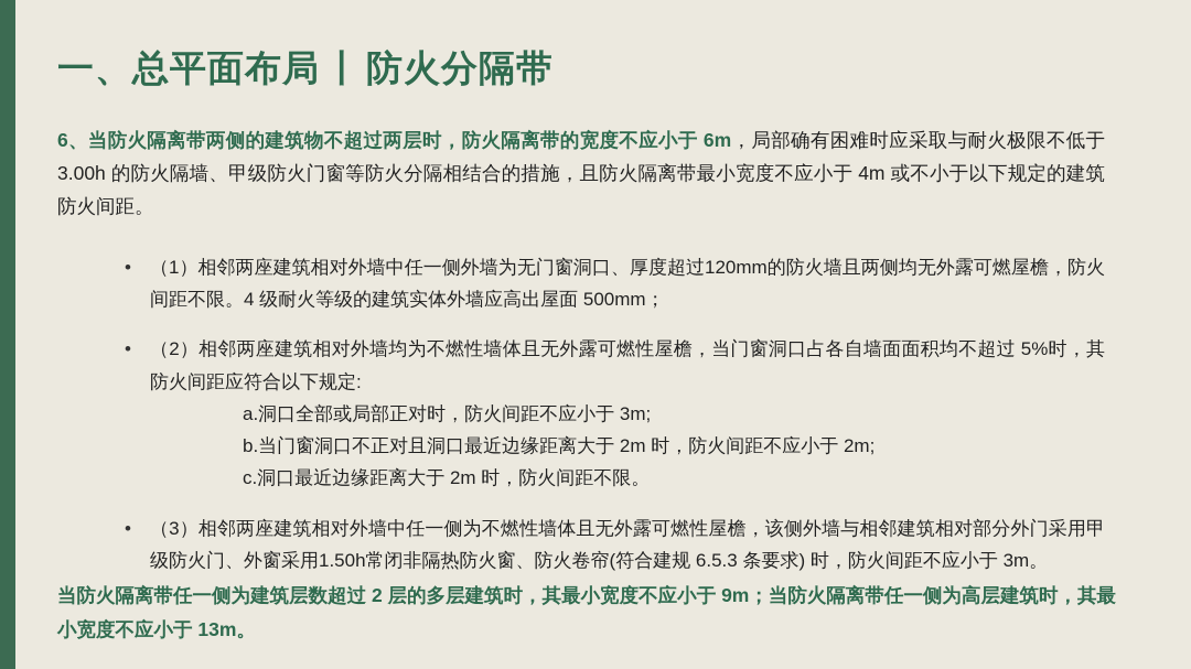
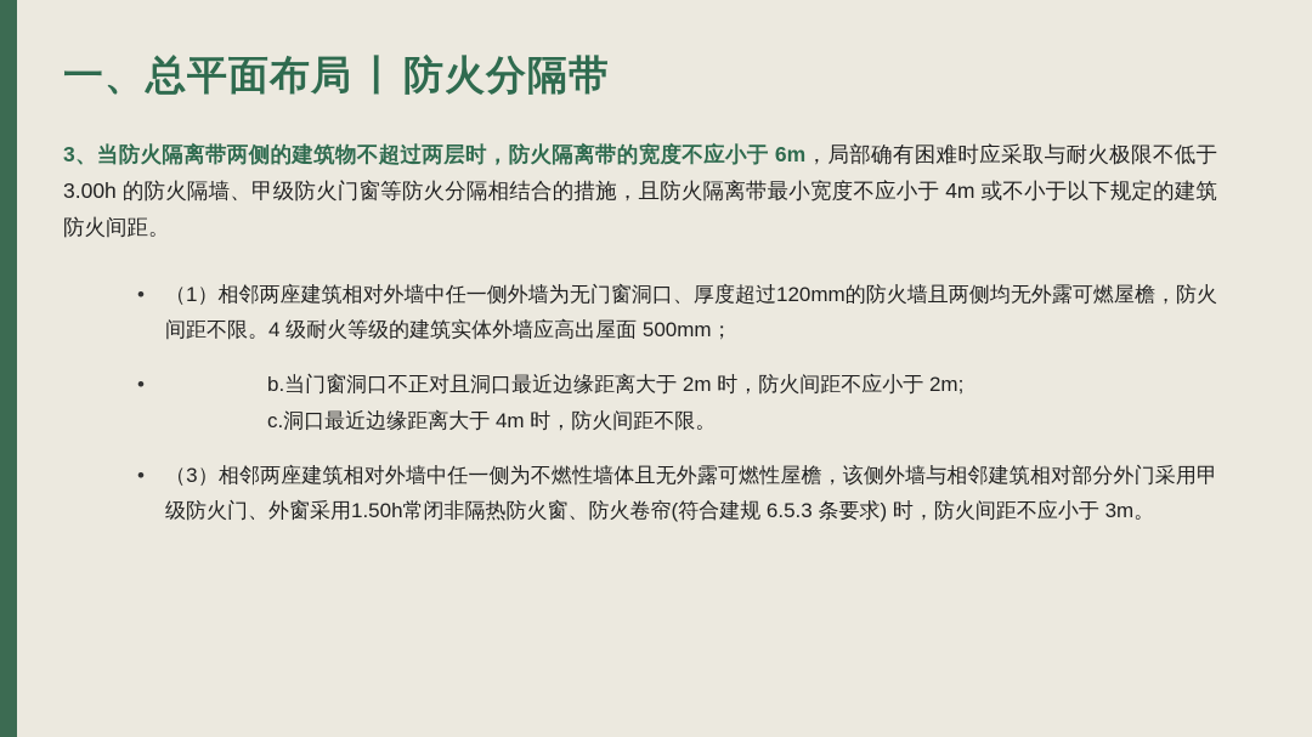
  一、总平面布局丨防火分隔带
- 6、当防火隔离带两侧的建筑物不超过两层时，防火隔离带的宽度不应小于 6m，局部确有困难时应采取与耐火极限不低于 3.00h 的防火隔墙、甲级防火门窗等防火分隔相结合的措施，且防火隔离带最小宽度不应小于 4m 或不小于以下规定的建筑防火间距。
+ 3、当防火隔离带两侧的建筑物不超过两层时，防火隔离带的宽度不应小于 6m，局部确有困难时应采取与耐火极限不低于 3.00h 的防火隔墙、甲级防火门窗等防火分隔相结合的措施，且防火隔离带最小宽度不应小于 4m 或不小于以下规定的建筑防火间距。
  •
  （1）相邻两座建筑相对外墙中任一侧外墙为无门窗洞口、厚度超过120mm的防火墙且两侧均无外露可燃屋檐，防火间距不限。4 级耐火等级的建筑实体外墙应高出屋面 500mm；
  •
- （2）相邻两座建筑相对外墙均为不燃性墙体且无外露可燃性屋檐，当门窗洞口占各自墙面面积均不超过 5%时，其防火间距应符合以下规定:
- a.洞口全部或局部正对时，防火间距不应小于 3m;
  b.当门窗洞口不正对且洞口最近边缘距离大于 2m 时，防火间距不应小于 2m;
- c.洞口最近边缘距离大于 2m 时，防火间距不限。
+ c.洞口最近边缘距离大于 4m 时，防火间距不限。
  •
  （3）相邻两座建筑相对外墙中任一侧为不燃性墙体且无外露可燃性屋檐，该侧外墙与相邻建筑相对部分外门采用甲级防火门、外窗采用1.50h常闭非隔热防火窗、防火卷帘(符合建规 6.5.3 条要求) 时，防火间距不应小于 3m。
- 当防火隔离带任一侧为建筑层数超过 2 层的多层建筑时，其最小宽度不应小于 9m；当防火隔离带任一侧为高层建筑时，其最小宽度不应小于 13m。
